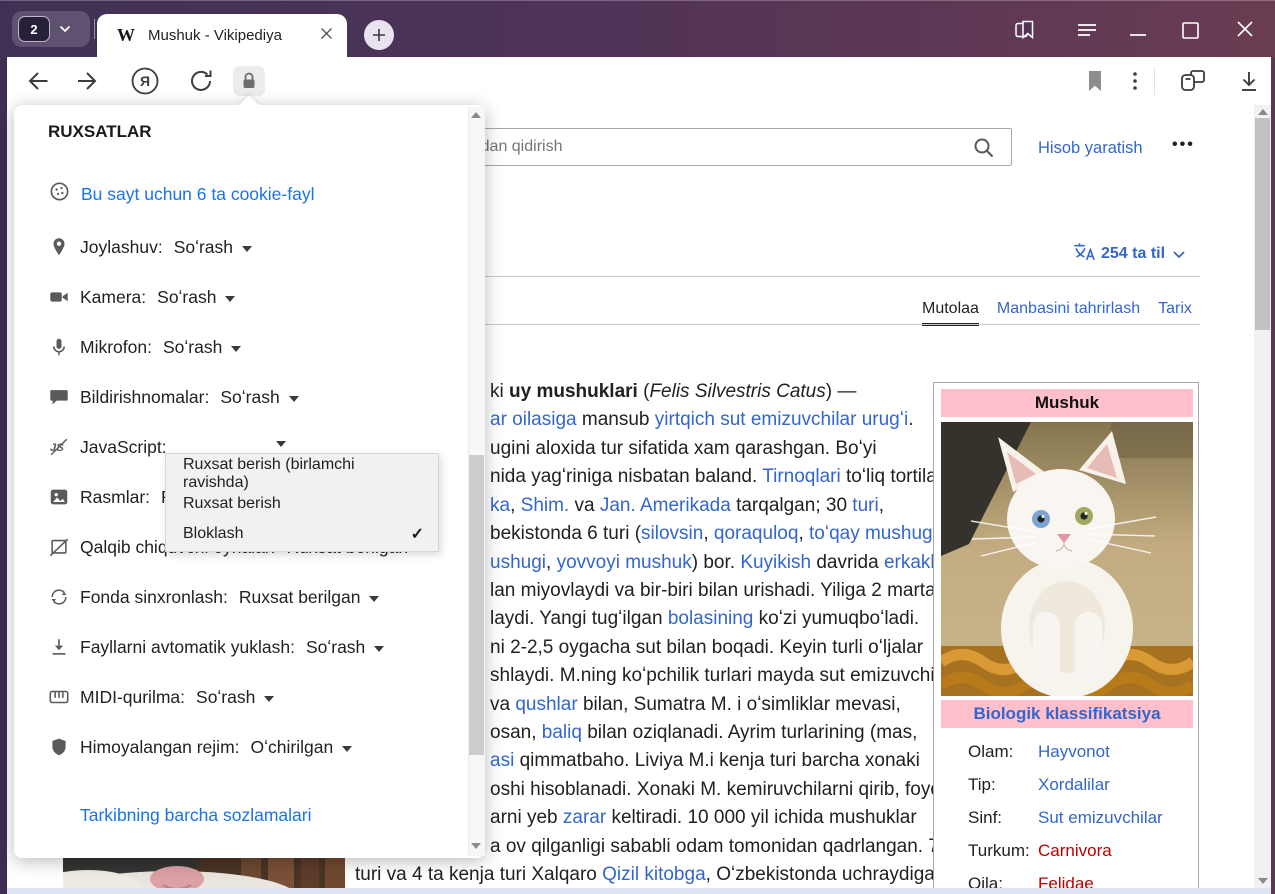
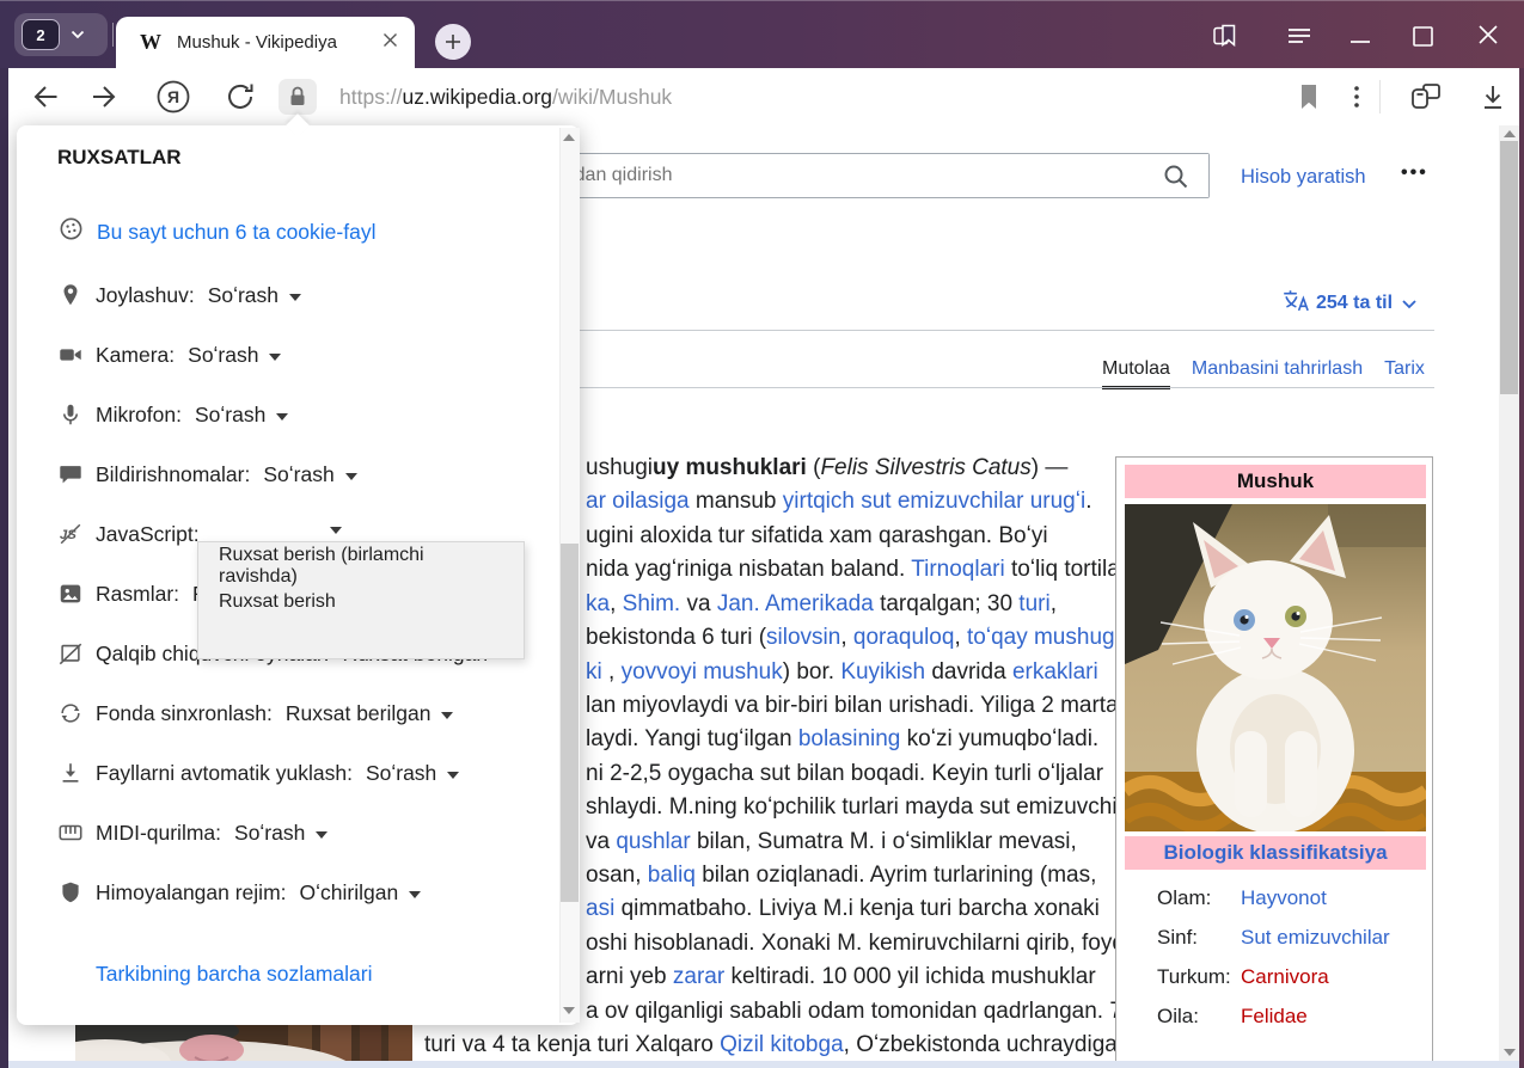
  2
  W
  Mushuk - Vikipediya
  Я
+ https://
+ uz.wikipedia.org
+ /wiki/Mushuk
  Hisob yaratish
  •••
  254 ta til
  Mutolaa
  Manbasini tahrirlash
  Tarix
- ki uy mushuklari (Felis Silvestris Catus) —
+ ushugiuy mushuklari (Felis Silvestris Catus) —
  ar oilasiga mansub yirtqich sut emizuvchilar urugʻi.
  ugini aloxida tur sifatida xam qarashgan. Boʻyi
  nida yagʻriniga nisbatan baland. Tirnoqlari toʻliq tortila
  ka, Shim. va Jan. Amerikada tarqalgan; 30 turi,
  bekistonda 6 turi (silovsin, qoraquloq, toʻqay mushug
- ushugi, yovvoyi mushuk) bor. Kuyikish davrida erkak
+ ki , yovvoyi mushuk) bor. Kuyikish davrida erkaklari
  lan miyovlaydi va bir-biri bilan urishadi. Yiliga 2 marta
  laydi. Yangi tugʻilgan bolasining koʻzi yumuqboʻladi.
  ni 2-2,5 oygacha sut bilan boqadi. Keyin turli oʻljalar
  shlaydi. M.ning koʻpchilik turlari mayda sut emizuvch
  va qushlar bilan, Sumatra M. i oʻsimliklar mevasi,
  osan, baliq bilan oziqlanadi. Ayrim turlarining (mas,
  asi qimmatbaho. Liviya M.i kenja turi barcha xonaki
  oshi hisoblanadi. Xonaki M. kemiruvchilarni qirib, foy
  arni yeb zarar keltiradi. 10 000 yil ichida mushuklar
  a ov qilganligi sababli odam tomonidan qadrlangan.
  turi va 4 ta kenja turi Xalqaro Qizil kitobga, Oʻzbekistonda uchraydiga
  Mushuk
  Biologik klassifikatsiya
  Olam:
  Hayvonot
- Tip:
- Xordalilar
  Sinf:
  Sut emizuvchilar
  Turkum:
  Carnivora
  Oila:
  Felidae
  RUXSATLAR
  Bu sayt uchun 6 ta cookie-fayl
  Joylashuv:
  Soʻrash
  Kamera:
  Soʻrash
  Mikrofon:
  Soʻrash
  Bildirishnomalar:
  Soʻrash
  JS
  JavaScript:
  Rasmlar:
  Fonda sinxronlash:
  Ruxsat berilgan
  Fayllarni avtomatik yuklash:
  Soʻrash
  MIDI-qurilma:
  Soʻrash
  Himoyalangan rejim:
  Oʻchirilgan
  Tarkibning barcha sozlamalari
  Ruxsat berish (birlamchi ravishda)
  Ruxsat berish
- Bloklash
- ✓
